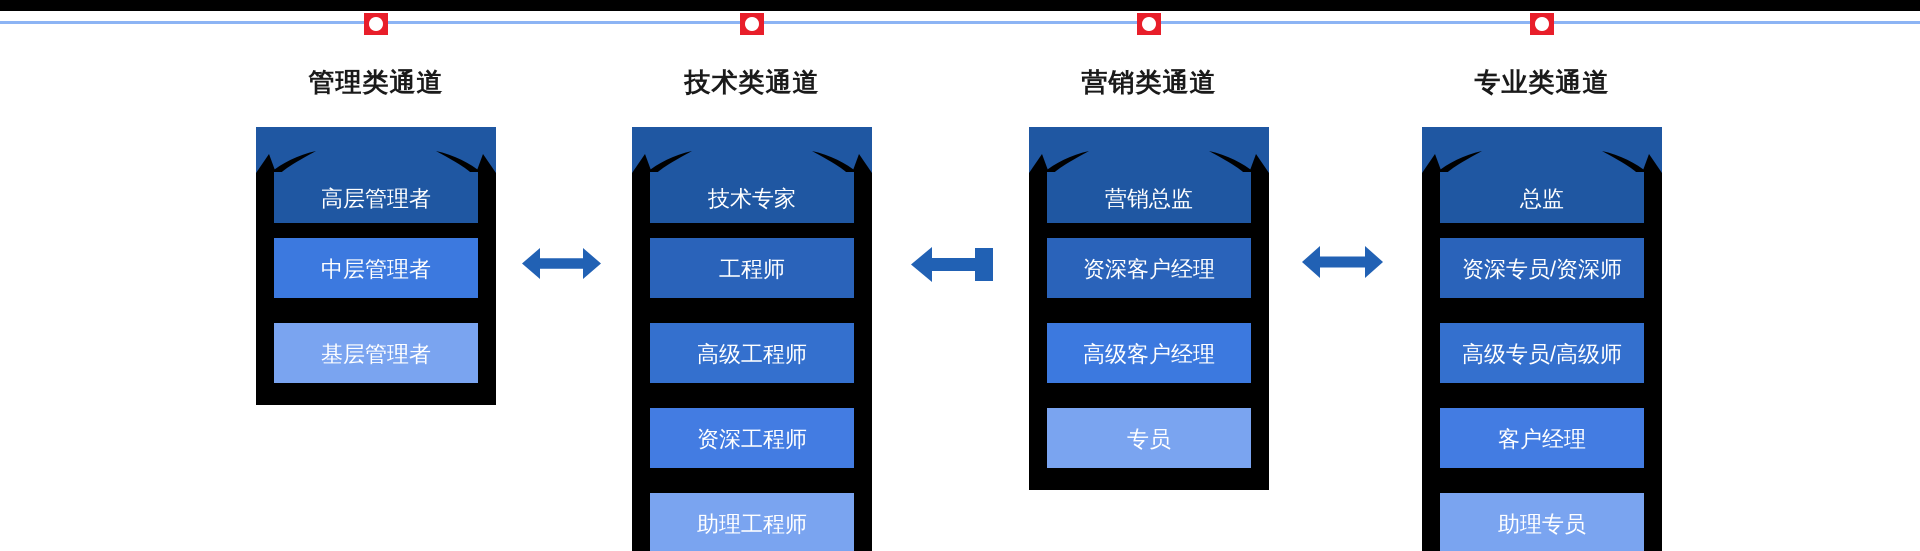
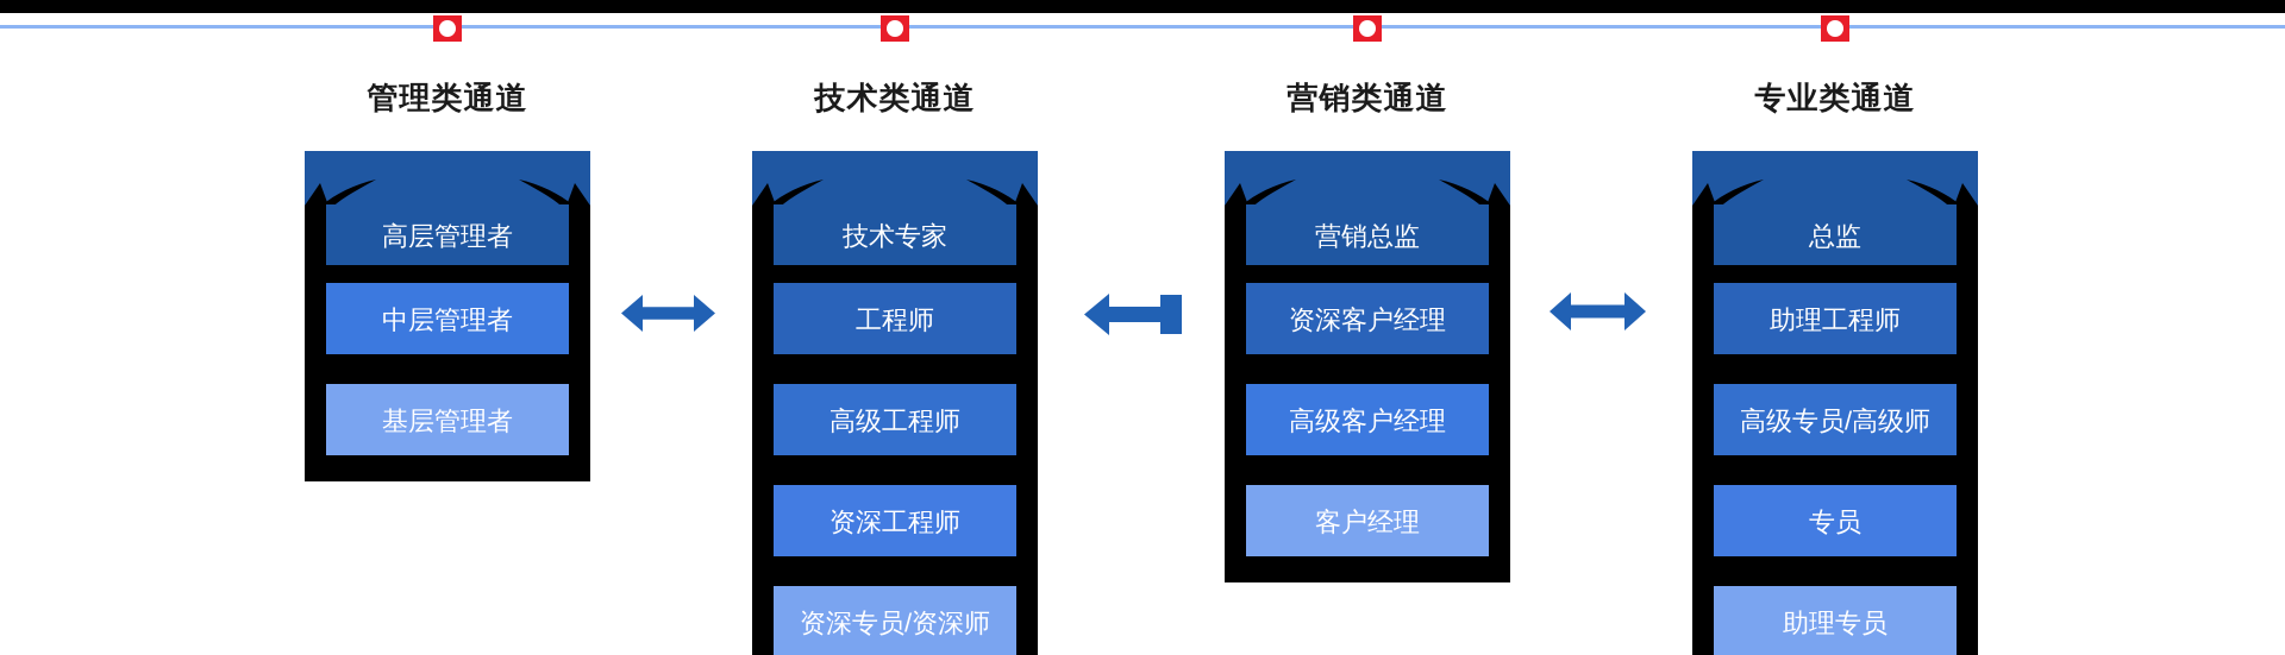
  管理类通道
  高层管理者
  中层管理者
  基层管理者
  技术类通道
  技术专家
  工程师
  高级工程师
  资深工程师
- 助理工程师
+ 资深专员/资深师
  营销类通道
  营销总监
  资深客户经理
  高级客户经理
- 专员
+ 客户经理
  专业类通道
  总监
- 资深专员/资深师
+ 助理工程师
  高级专员/高级师
- 客户经理
+ 专员
  助理专员
